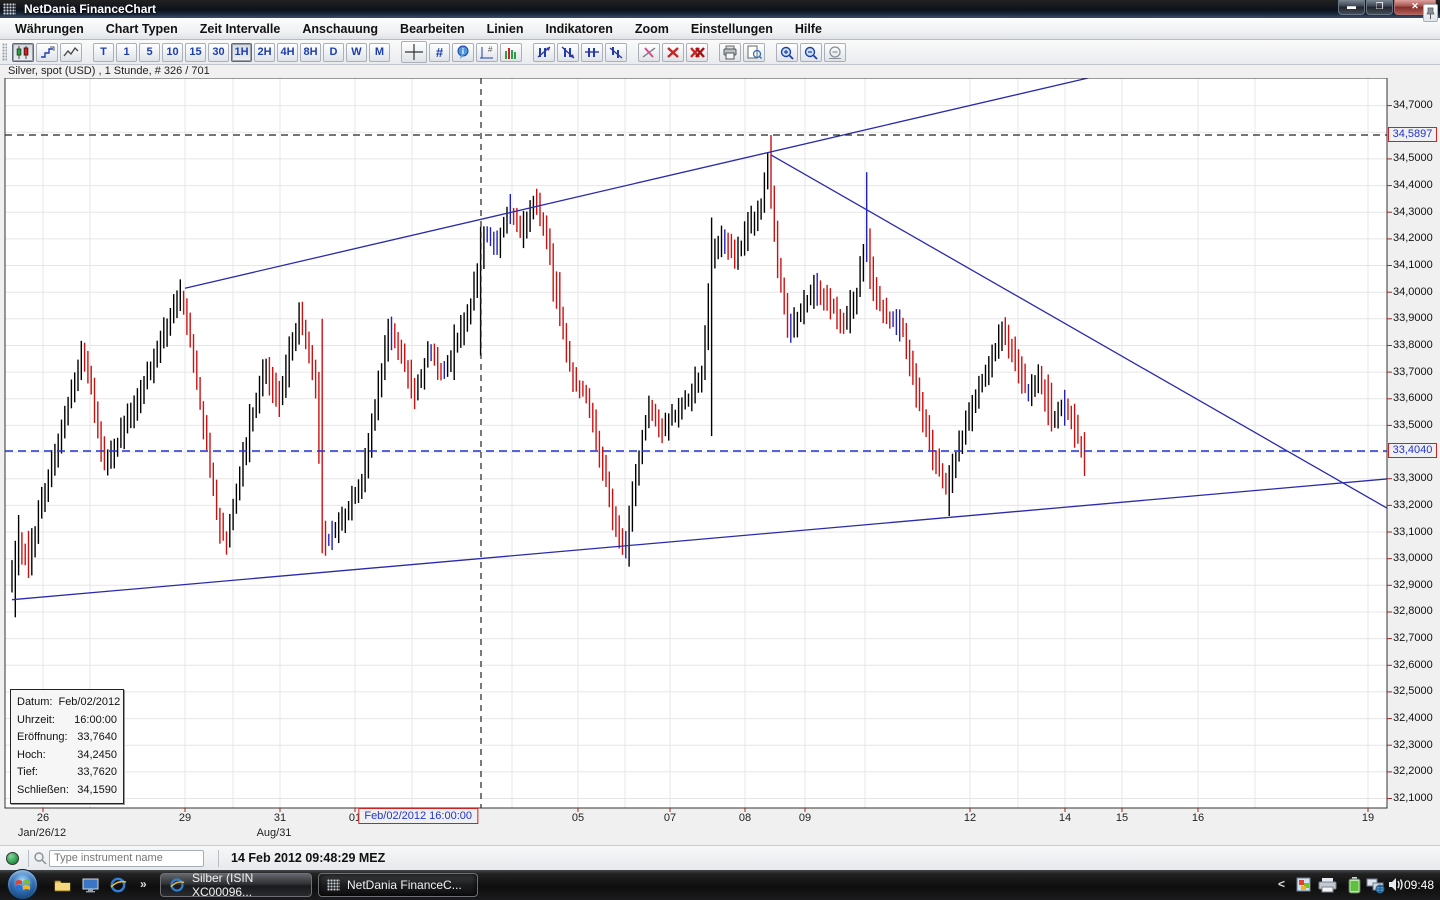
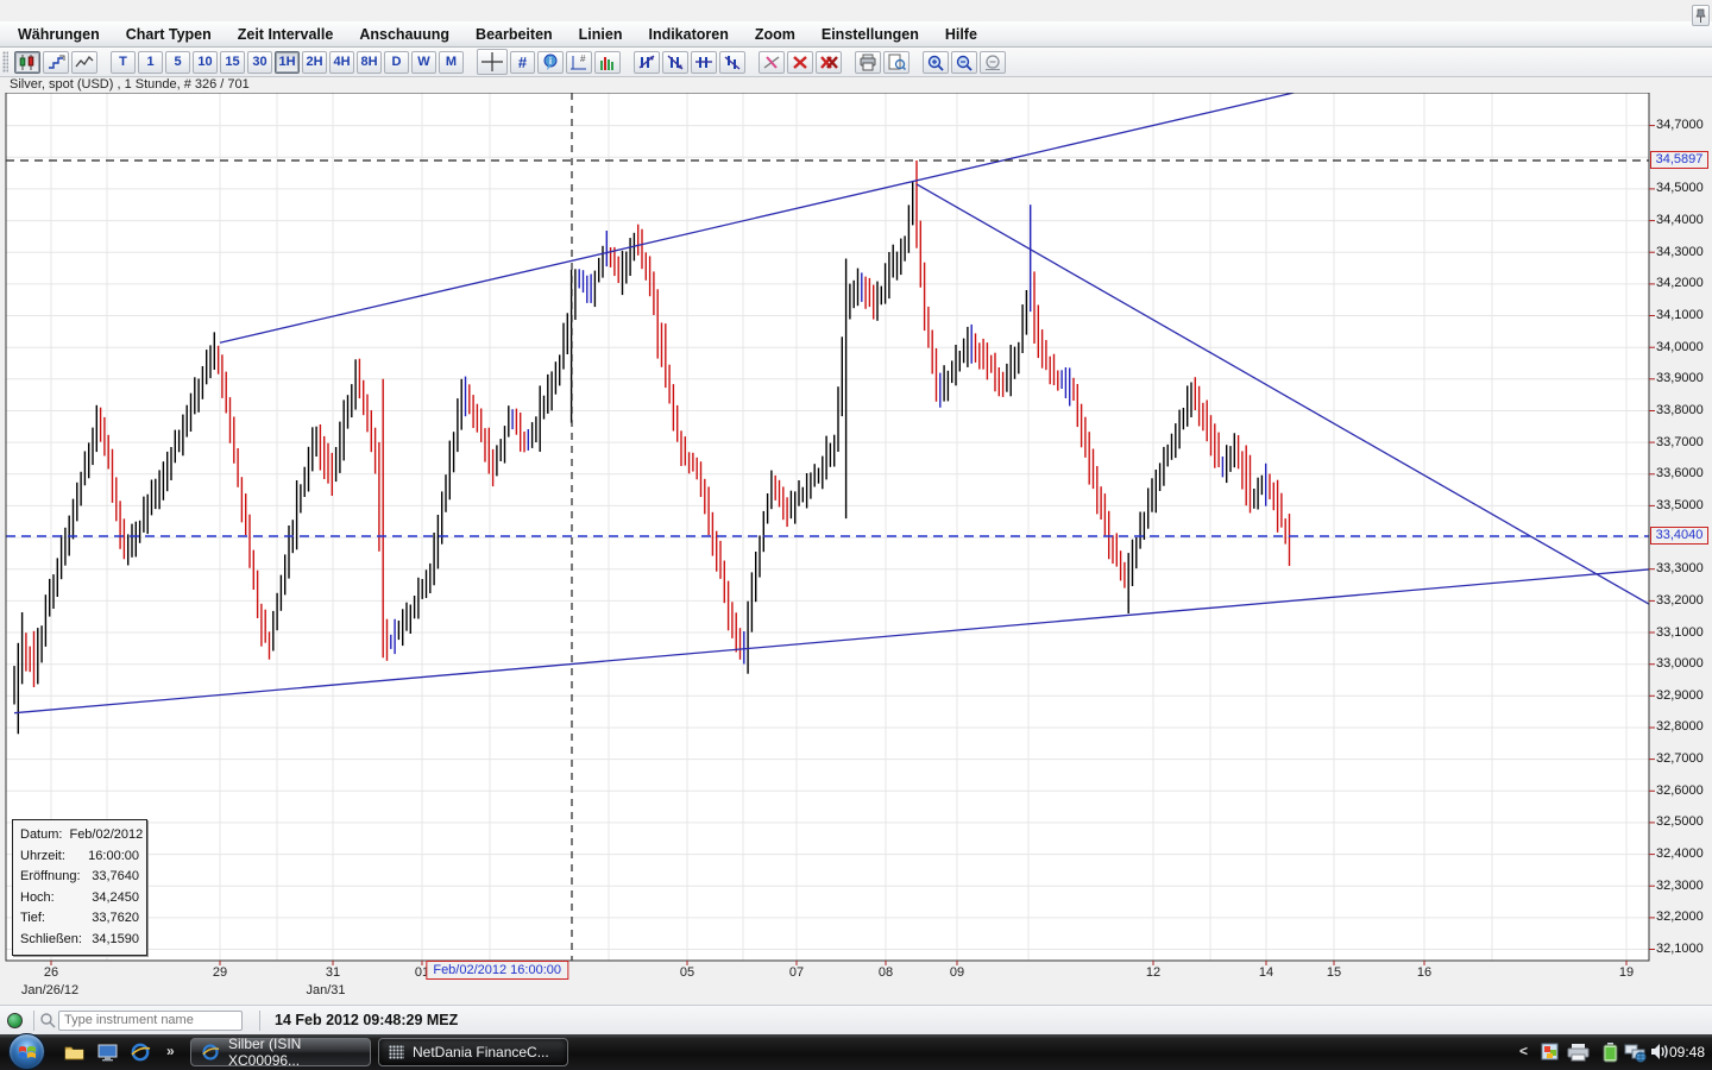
- NetDania FinanceChart
- ▬
- ❐
- ✕
  Währungen
  Chart Typen
  Zeit Intervalle
  Anschauung
  Bearbeiten
  Linien
  Indikatoren
  Zoom
  Einstellungen
  Hilfe
  T
  1
  5
  10
  15
  30
  1H
  2H
  4H
  8H
  D
  W
  M
  #
  i
  #
  Silver, spot (USD) , 1 Stunde, # 326 / 701
  34,7000
  34,5000
  34,4000
  34,3000
  34,2000
  34,1000
  34,0000
  33,9000
  33,8000
  33,7000
  33,6000
  33,5000
  33,3000
  33,2000
  33,1000
  33,0000
  32,9000
  32,8000
  32,7000
  32,6000
  32,5000
  32,4000
  32,3000
  32,2000
  32,1000
  34,5897
  33,4040
  26
  29
  31
  05
  07
  08
  09
  12
  14
  15
  16
  19
  Jan/26/12
- Aug/31
+ Jan/31
  Feb/02/2012 16:00:00
  Datum:
  Feb/02/2012
  Uhrzeit:
  16:00:00
  Eröffnung:
  33,7640
  Hoch:
  34,2450
  Tief:
  33,7620
  Schließen:
  34,1590
  Type instrument name
  14 Feb 2012 09:48:29 MEZ
  »
  Silber (ISIN XC00096...
  NetDania FinanceC...
  <
  09:48
